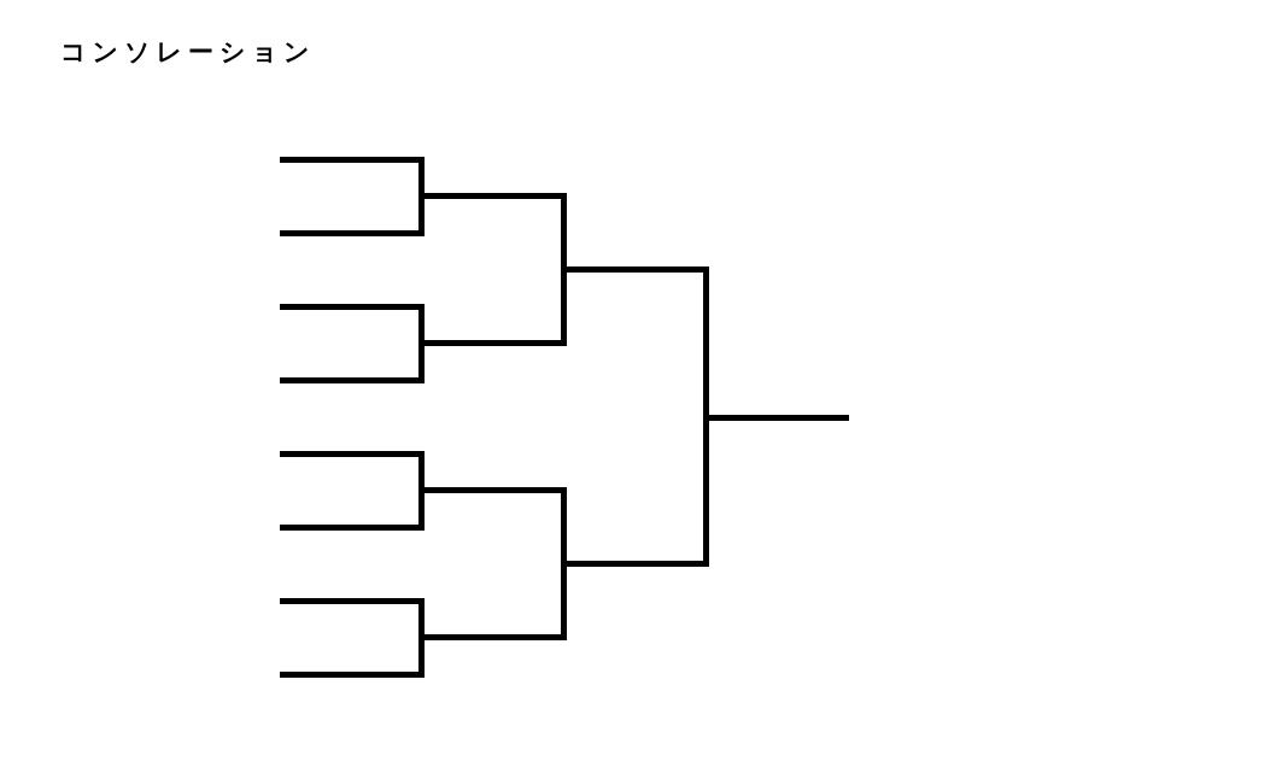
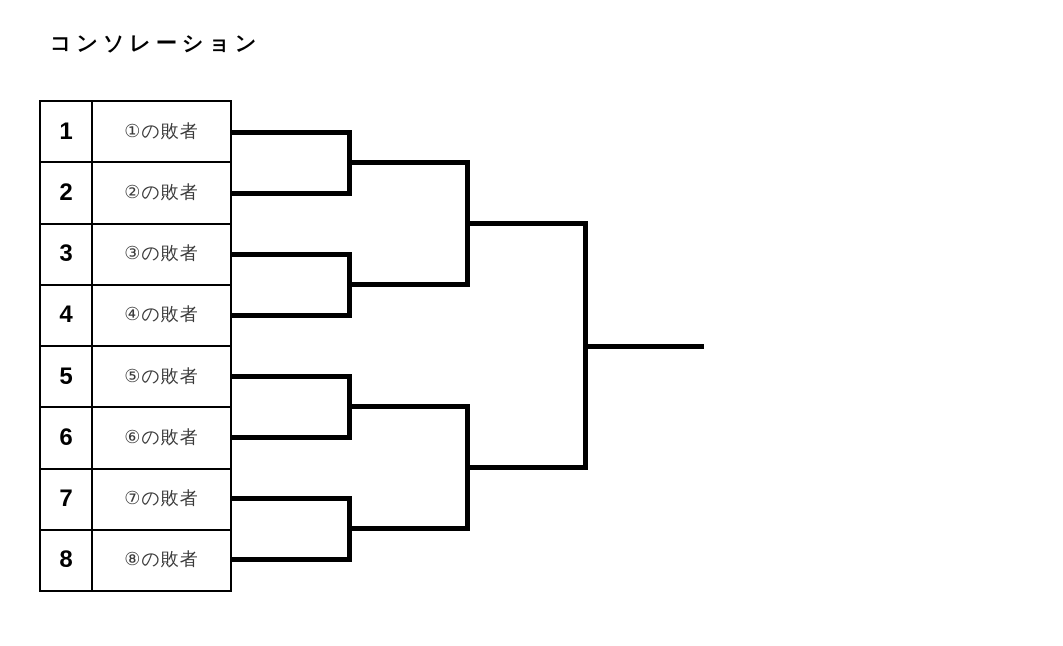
  コンソレーション
+ 1
+ ①の敗者
+ 2
+ ②の敗者
+ 3
+ ③の敗者
+ 4
+ ④の敗者
+ 5
+ ⑤の敗者
+ 6
+ ⑥の敗者
+ 7
+ ⑦の敗者
+ 8
+ ⑧の敗者
